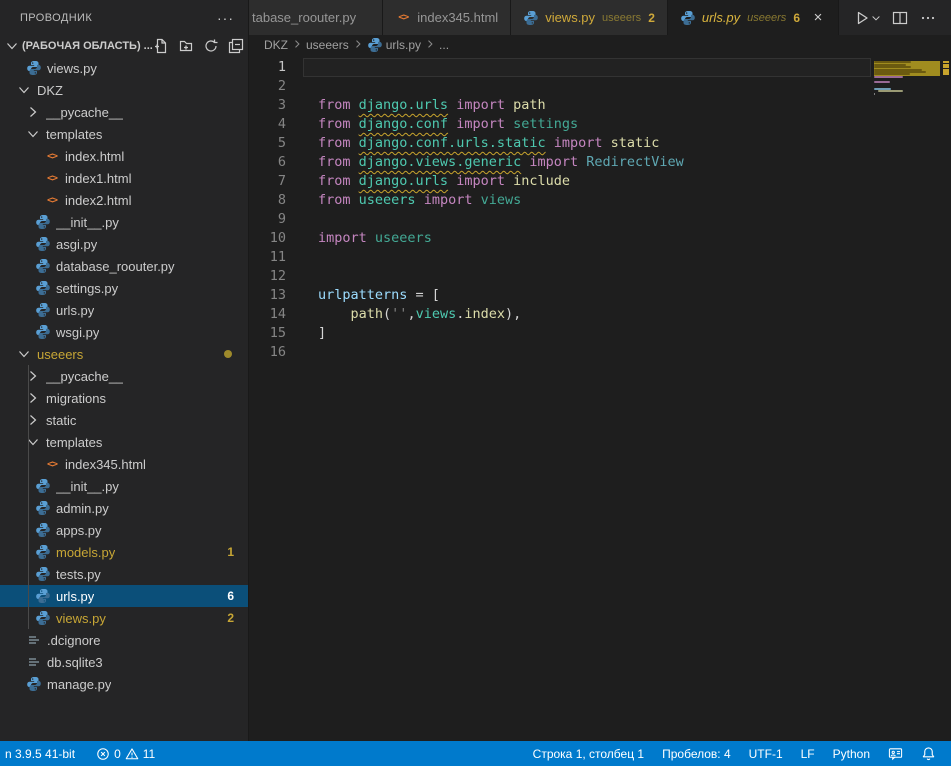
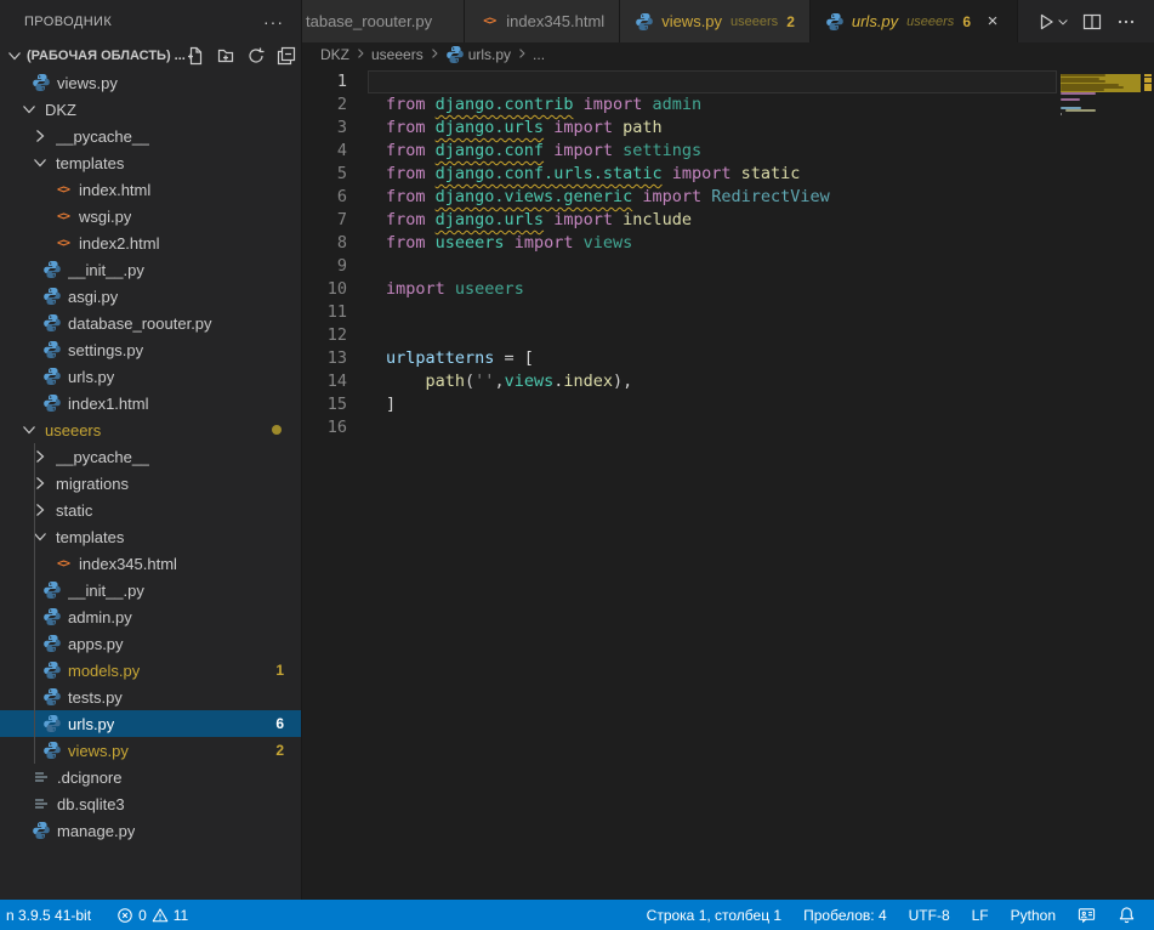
  ПРОВОДНИК
  ···
  (РАБОЧАЯ ОБЛАСТЬ) ...
  views.py
  DKZ
  __pycache__
  templates
  <>
  index.html
  <>
- index1.html
+ wsgi.py
  <>
  index2.html
  __init__.py
  asgi.py
  database_roouter.py
  settings.py
  urls.py
- wsgi.py
+ index1.html
  useeers
  __pycache__
  migrations
  static
  templates
  <>
  index345.html
  __init__.py
  admin.py
  apps.py
  models.py
  1
  tests.py
  urls.py
  6
  views.py
  2
  .dcignore
  db.sqlite3
  manage.py
  tabase_roouter.py
  <>
  index345.html
  views.py
  useeers
  2
  urls.py
  useeers
  6
  ×
  DKZ
  useeers
  urls.py
  ...
  1
  2
+ from django.contrib import admin
  3
  from django.urls import path
  4
  from django.conf import settings
  5
  from django.conf.urls.static import static
  6
  from django.views.generic import RedirectView
  7
  from django.urls import include
  8
  from useeers import views
  9
  10
  import useeers
  11
  12
  13
  urlpatterns = [
  14
  path('',views.index),
  15
  ]
  16
  n 3.9.5 41-bit
  0
  11
  Строка 1, столбец 1
  Пробелов: 4
- UTF-1
+ UTF-8
  LF
  Python
